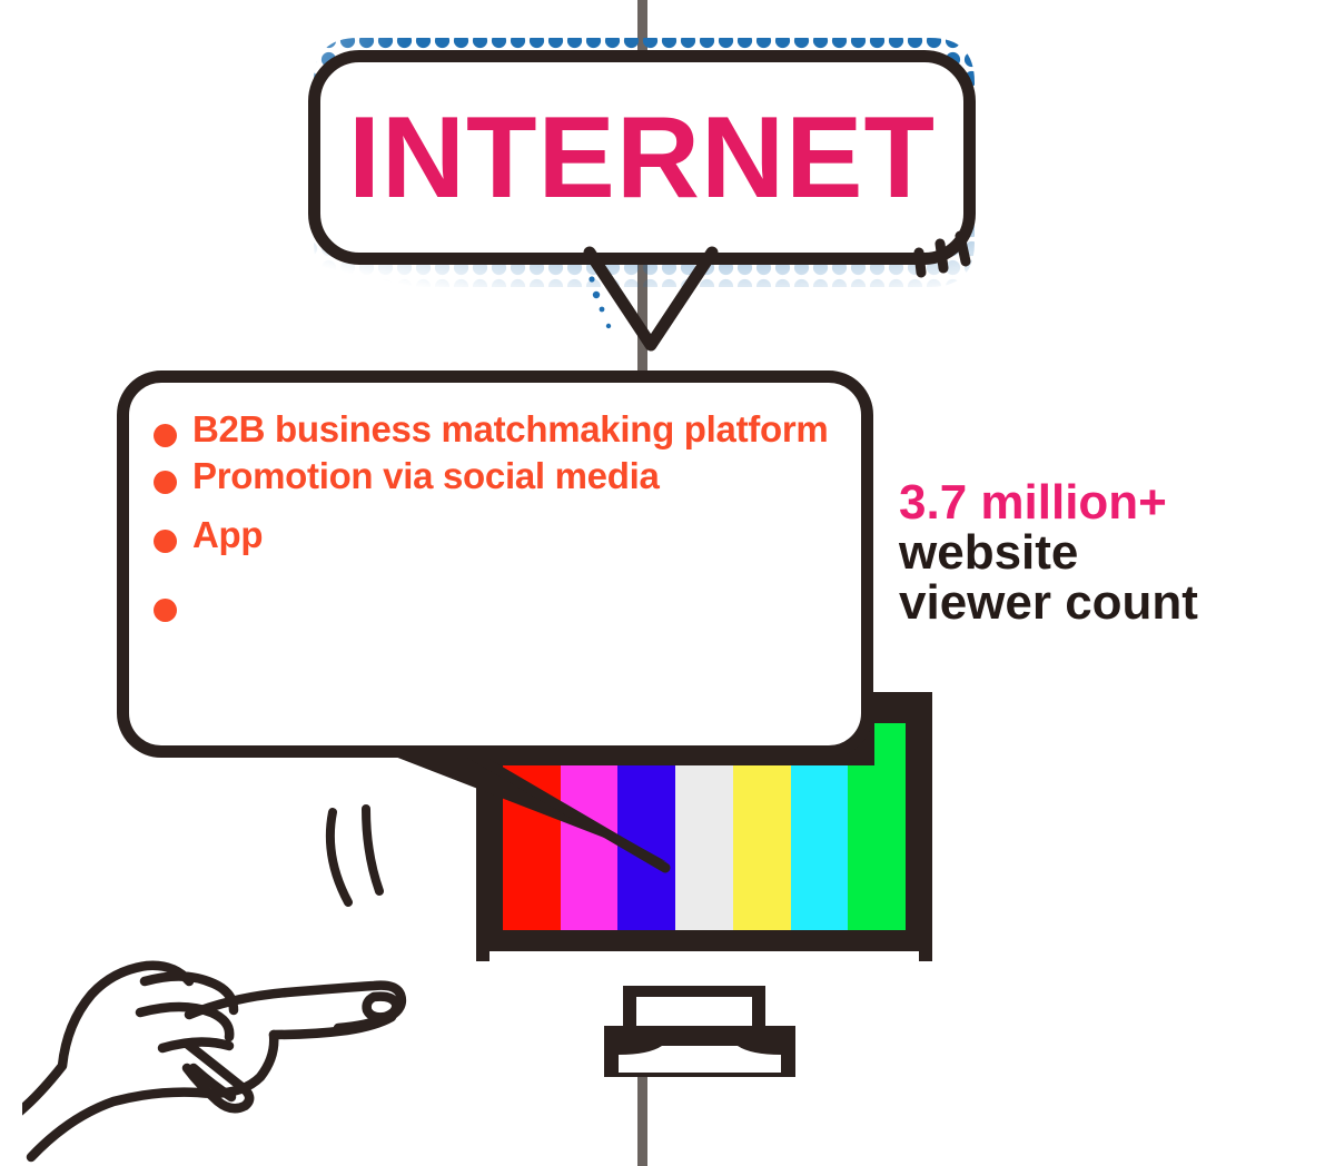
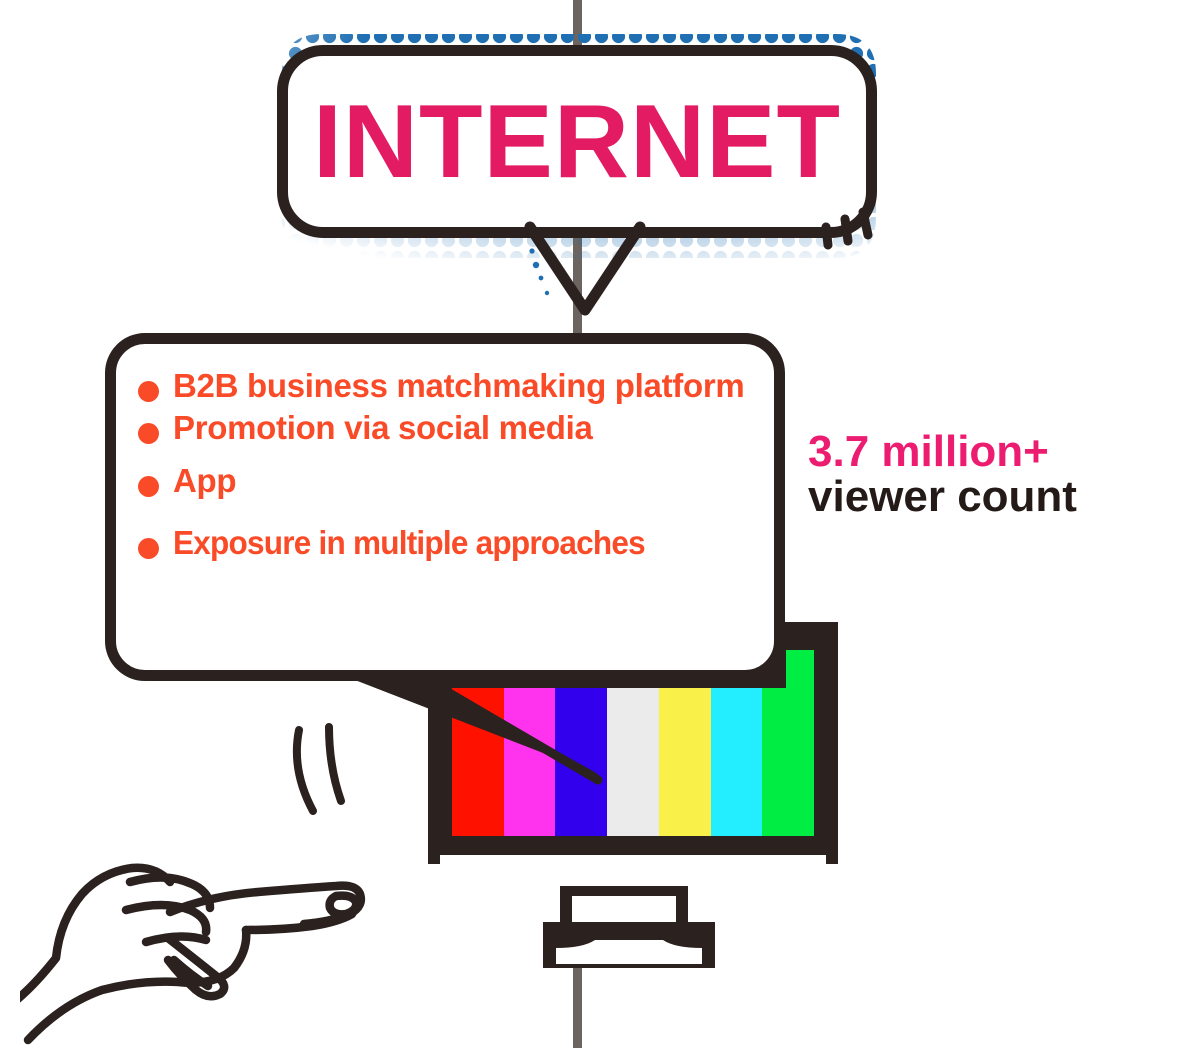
  INTERNET
  B2B business matchmaking platform
  Promotion via social media
  App
+ Exposure in multiple approaches
  3.7 million+
- website
  viewer count
